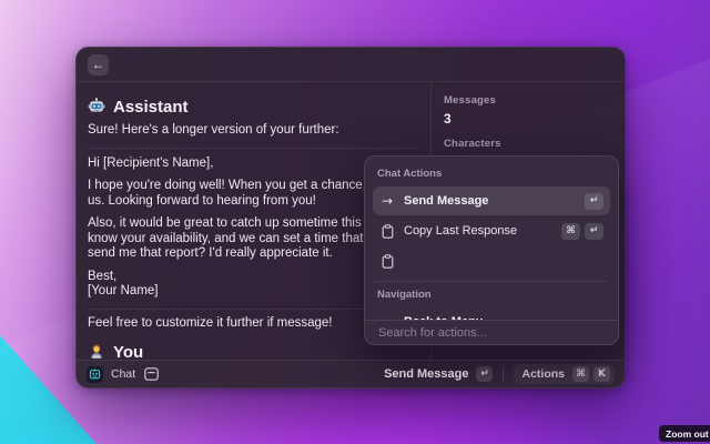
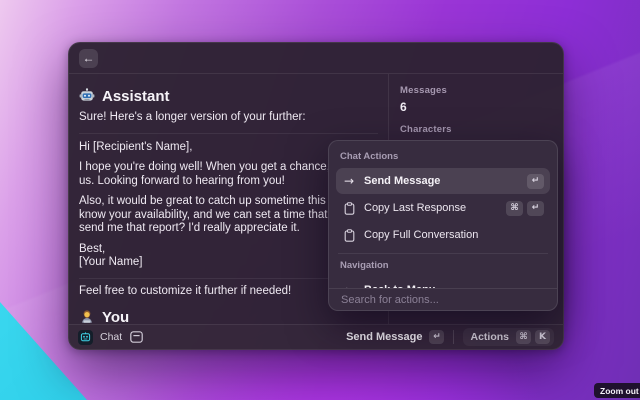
  ←
  Assistant
  Sure! Here's a longer version of your further:
  Hi [Recipient's Name],
  I hope you're doing well! When you get a chance
  us. Looking forward to hearing from you!
  Also, it would be great to catch up sometime this
  know your availability, and we can set a time that
  send me that report? I'd really appreciate it.
  Best,
  [Your Name]
- Feel free to customize it further if message!
+ Feel free to customize it further if needed!
  You
  Messages
- 3
+ 6
  Characters
  Chat
  Send Message
  ↵
  Actions
  ⌘
  K
  Chat Actions
  →
  Send Message
  ↵
  Copy Last Response
  ⌘
  ↵
+ Copy Full Conversation
  Navigation
  Search for actions...
  Zoom out
